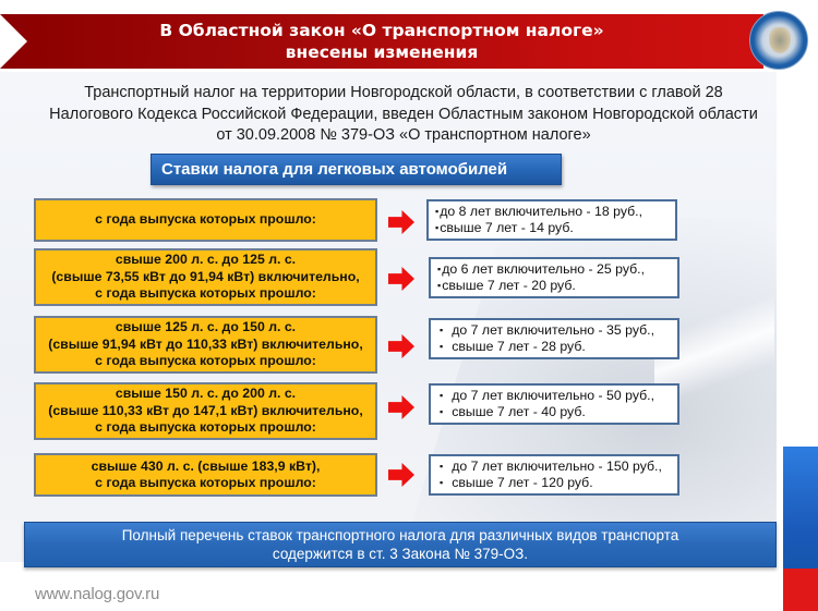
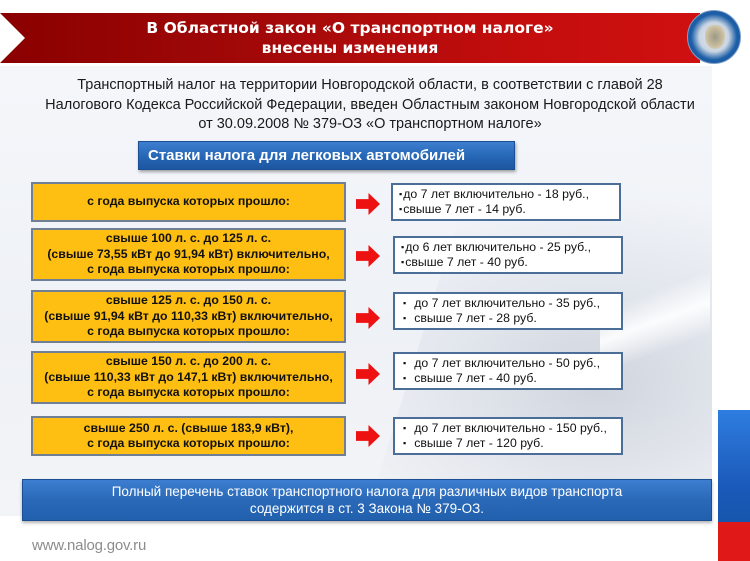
  В Областной закон «О транспортном налоге»
  внесены изменения
  Транспортный налог на территории Новгородской области, в соответствии с главой 28
  Налогового Кодекса Российской Федерации, введен Областным законом Новгородской области
  от 30.09.2008 № 379-ОЗ «О транспортном налоге»
  Ставки налога для легковых автомобилей
  с года выпуска которых прошло:
- ▪до 8 лет включительно - 18 руб.,
+ ▪до 7 лет включительно - 18 руб.,
  ▪свыше 7 лет - 14 руб.
- свыше 200 л. с. до 125 л. с.
+ свыше 100 л. с. до 125 л. с.
  (свыше 73,55 кВт до 91,94 кВт) включительно,
  с года выпуска которых прошло:
  ▪до 6 лет включительно - 25 руб.,
- ▪свыше 7 лет - 20 руб.
+ ▪свыше 7 лет - 40 руб.
  свыше 125 л. с. до 150 л. с.
  (свыше 91,94 кВт до 110,33 кВт) включительно,
  с года выпуска которых прошло:
  ▪ до 7 лет включительно - 35 руб.,
  ▪ свыше 7 лет - 28 руб.
  свыше 150 л. с. до 200 л. с.
  (свыше 110,33 кВт до 147,1 кВт) включительно,
  с года выпуска которых прошло:
  ▪ до 7 лет включительно - 50 руб.,
  ▪ свыше 7 лет - 40 руб.
- свыше 430 л. с. (свыше 183,9 кВт),
+ свыше 250 л. с. (свыше 183,9 кВт),
  с года выпуска которых прошло:
  ▪ до 7 лет включительно - 150 руб.,
  ▪ свыше 7 лет - 120 руб.
  Полный перечень ставок транспортного налога для различных видов транспорта
  содержится в ст. 3 Закона № 379-ОЗ.
  www.nalog.gov.ru
